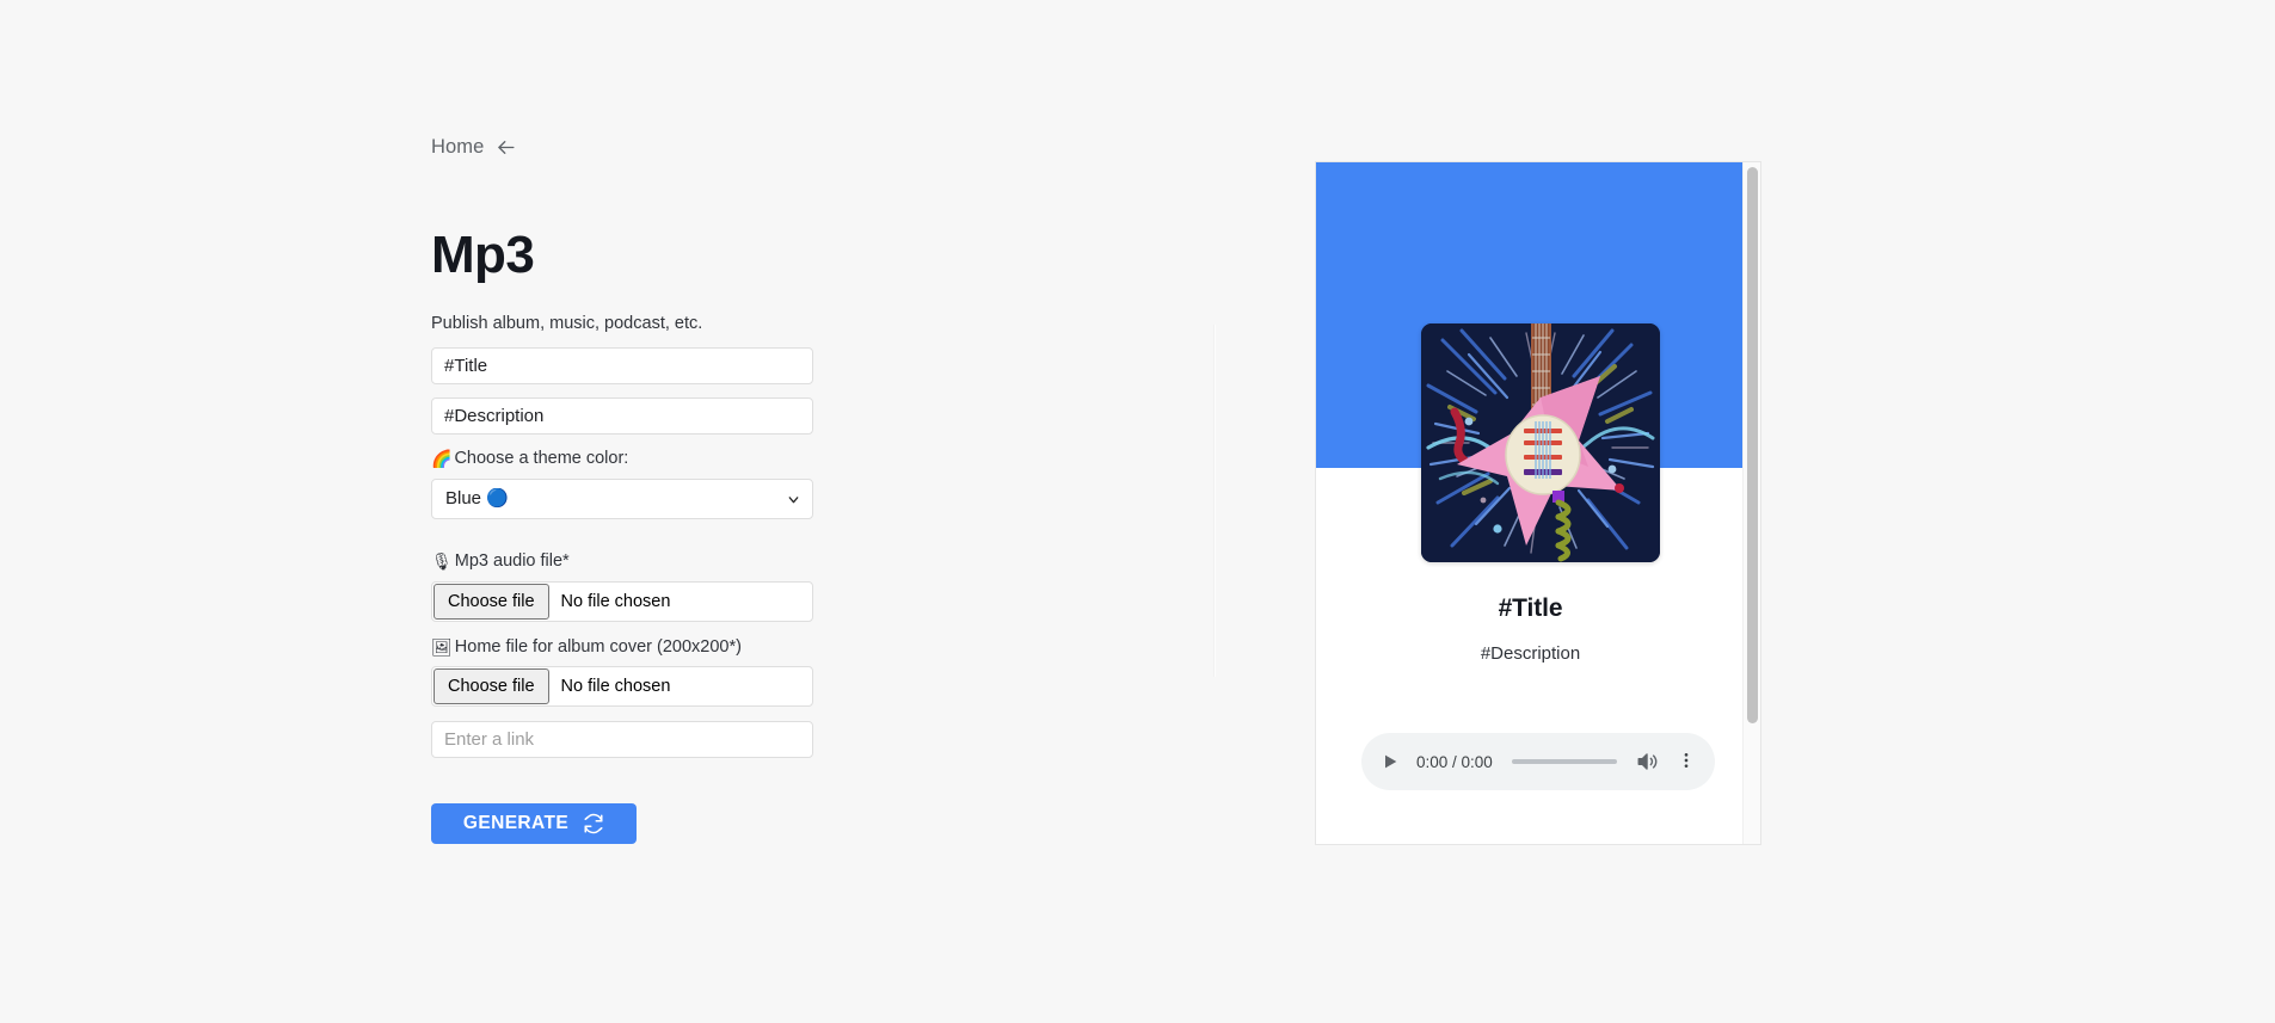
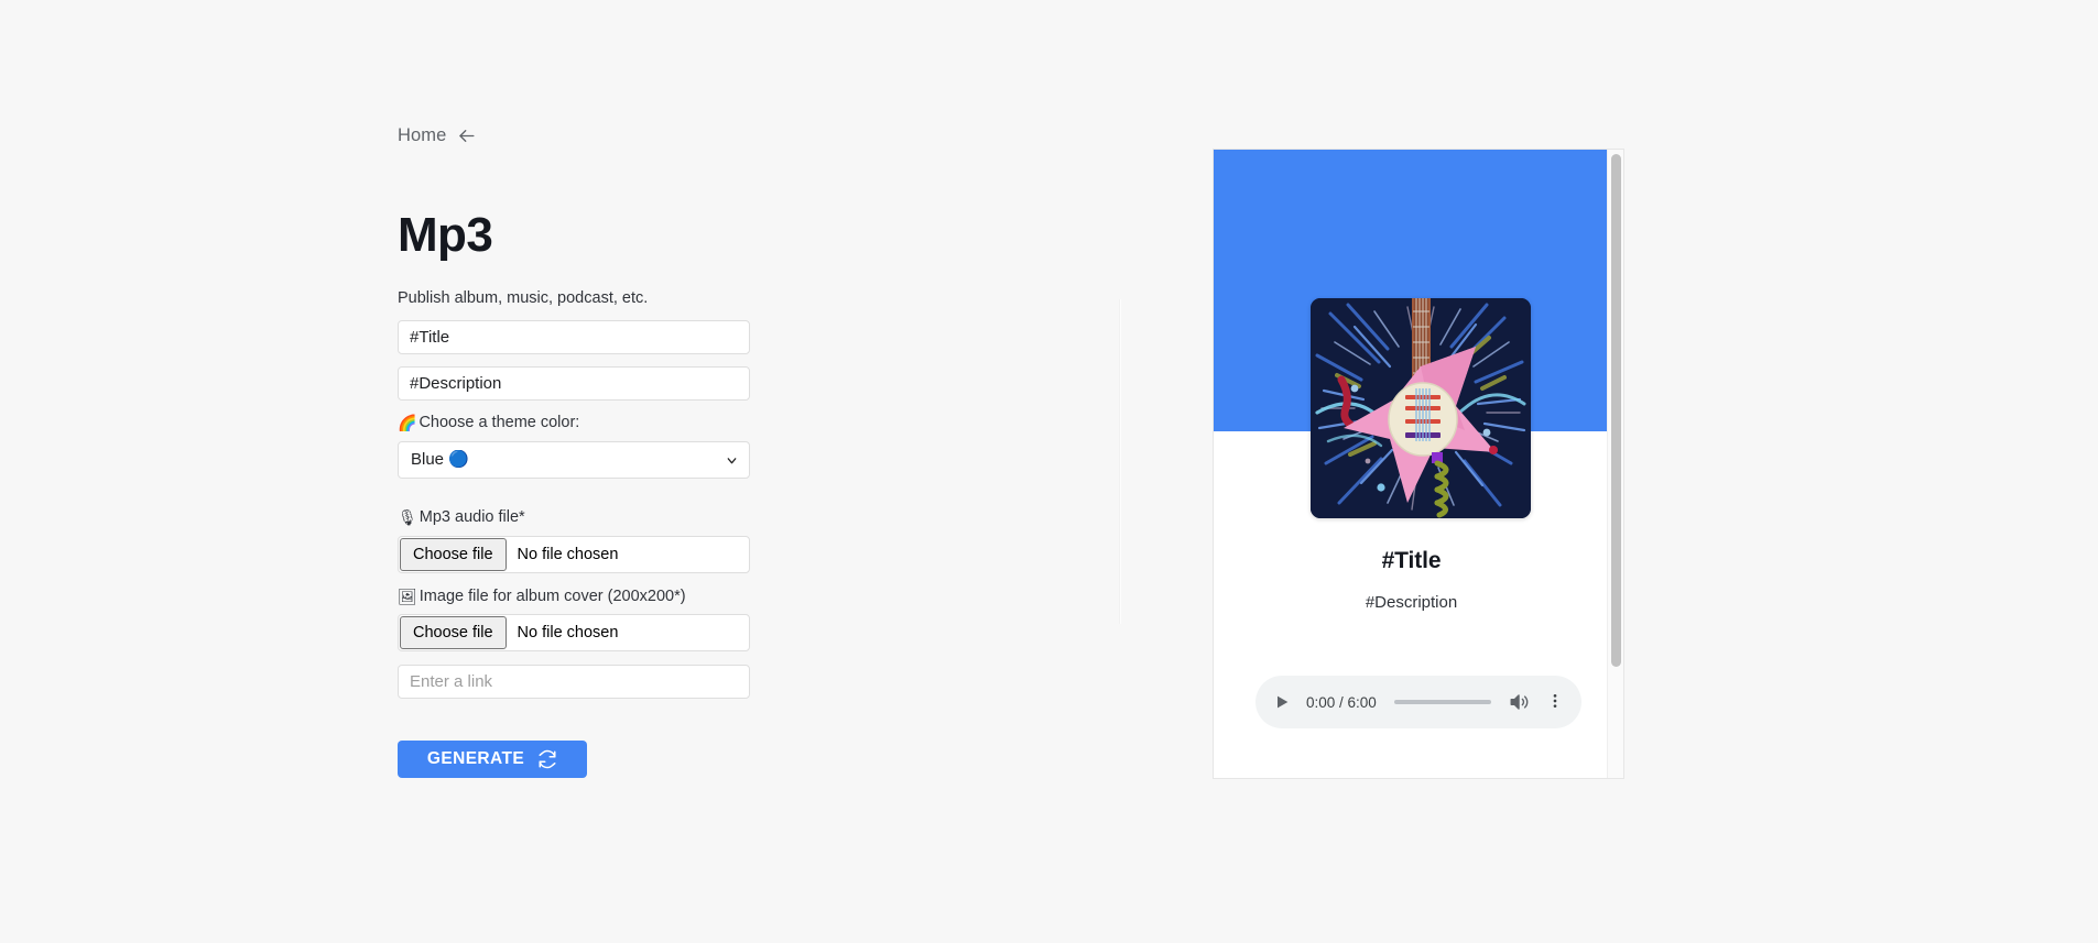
  Home
  Mp3
  Publish album, music, podcast, etc.
  #Title
  #Description
  🌈
  Choose a theme color:
  Blue 🔵
  🎙
  Mp3 audio file*
  Choose file
  No file chosen
  🖼
- Home file for album cover (200x200*)
+ Image file for album cover (200x200*)
  Choose file
  No file chosen
  Enter a link
  GENERATE
  #Title
  #Description
- 0:00 / 0:00
+ 0:00 / 6:00
